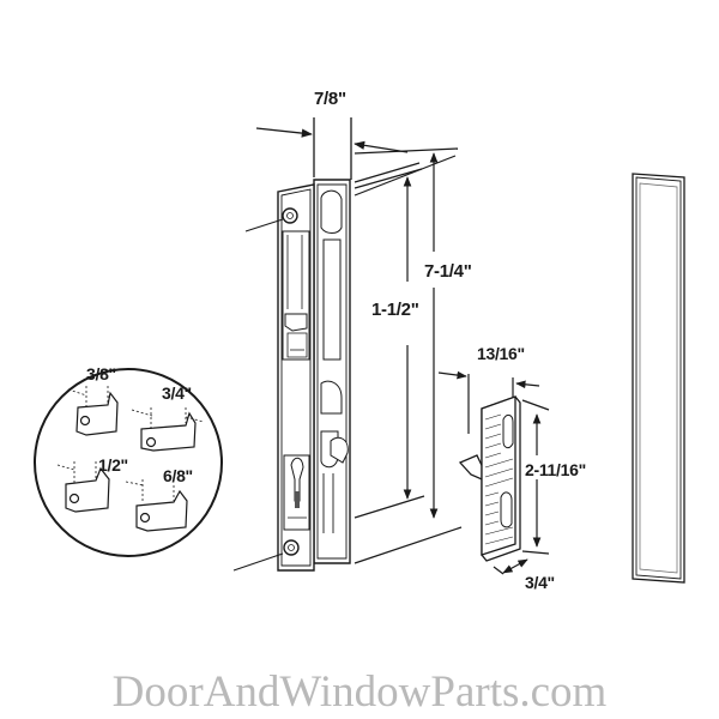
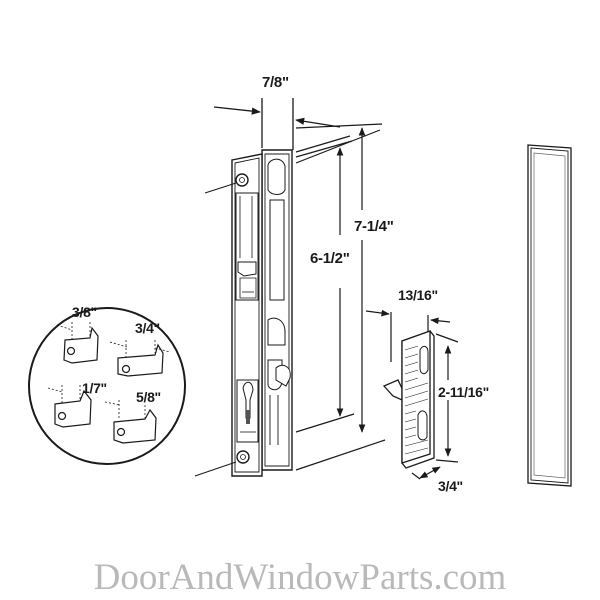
  7/8"
- 1-1/2"
+ 6-1/2"
  7-1/4"
  13/16"
  2-11/16"
  3/4"
  3/8"
  3/4"
- 1/2"
+ 1/7"
- 6/8"
+ 5/8"
  DoorAndWindowParts.com
